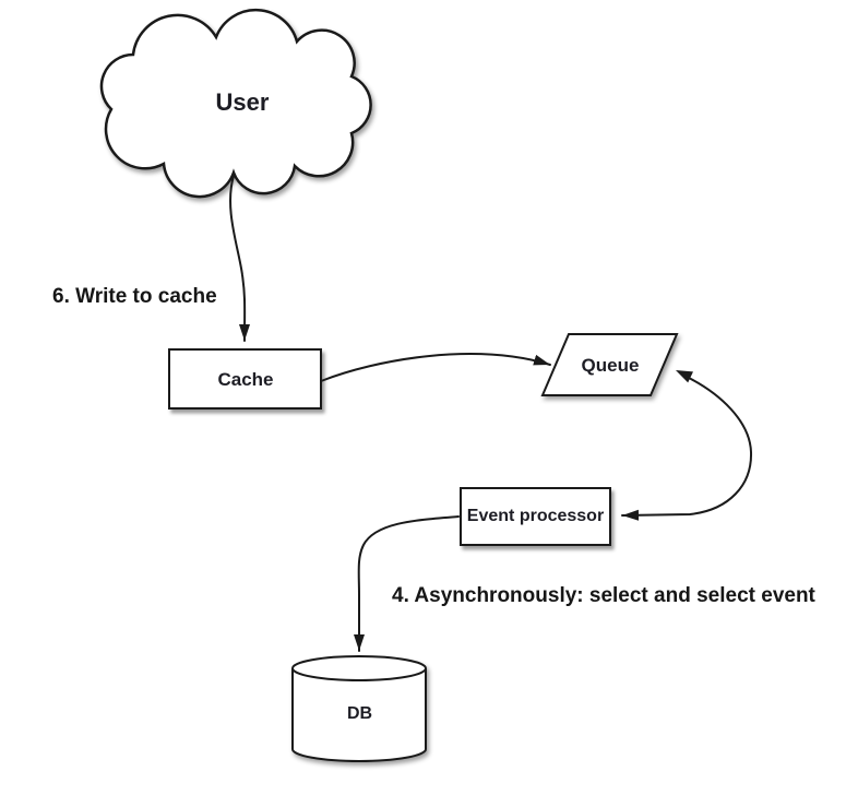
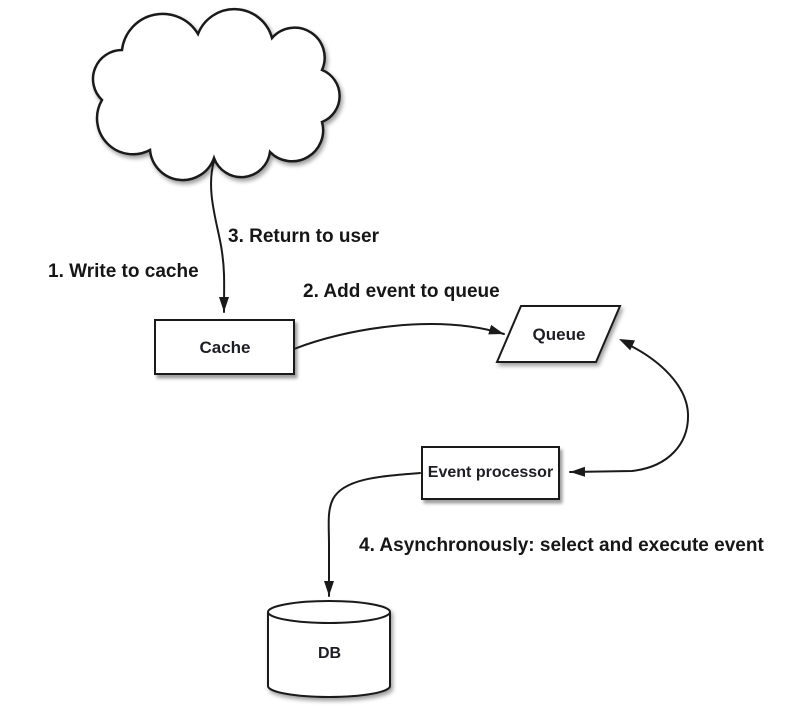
- User
  Cache
  Queue
  Event processor
  DB
- 6. Write to cache
+ 1. Write to cache
+ 2. Add event to queue
+ 3. Return to user
- 4. Asynchronously: select and select event
+ 4. Asynchronously: select and execute event
